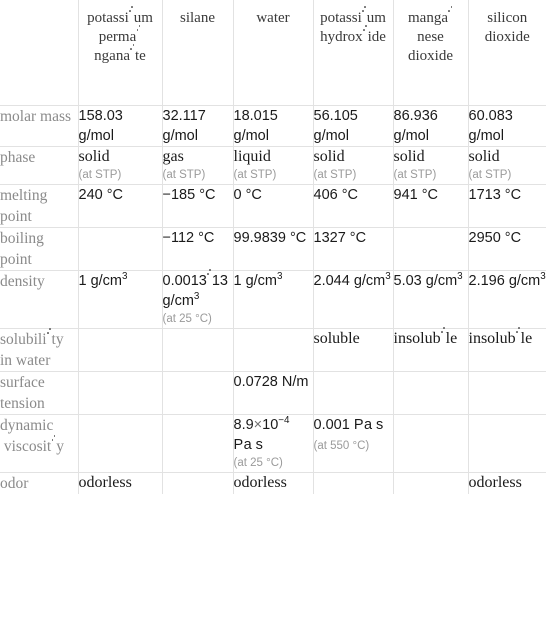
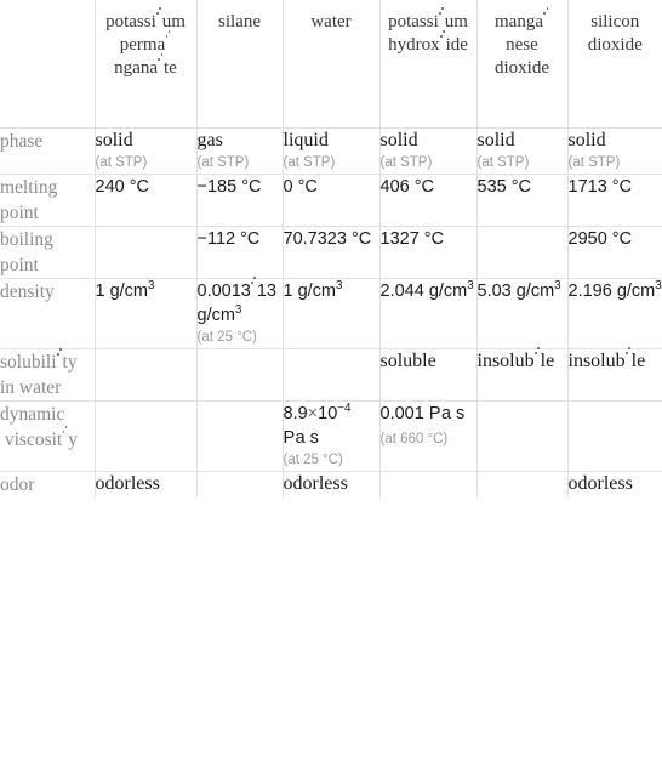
  	potassi um permangana te	silane	water	potassi um hydrox ide	manganese dioxide	silicon dioxide
- molar mass	158.03 g/mol	32.117 g/mol	18.015 g/mol	56.105 g/mol	86.936 g/mol	60.083 g/mol
  phase	solid (at STP)	gas (at STP)	liquid (at STP)	solid (at STP)	solid (at STP)	solid (at STP)
- melting point	240 °C	−185 °C	0 °C	406 °C	941 °C	1713 °C
+ melting point	240 °C	−185 °C	0 °C	406 °C	535 °C	1713 °C
- boiling point		−112 °C	99.9839 °C	1327 °C		2950 °C
+ boiling point		−112 °C	70.7323 °C	1327 °C		2950 °C
  density	1 g/cm3	0.0013 13 g/cm3 (at 25 °C)	1 g/cm3	2.044 g/cm3	5.03 g/cm3	2.196 g/cm3
  solubili ty in water				soluble	insolub le	insolub le
- surface tension			0.0728 N/m
- dynamic viscosit y			8.9×10−4 Pa s (at 25 °C)	0.001 Pa s (at 550 °C)
+ dynamic viscosit y			8.9×10−4 Pa s (at 25 °C)	0.001 Pa s (at 660 °C)
  odor	odorless		odorless			odorless
